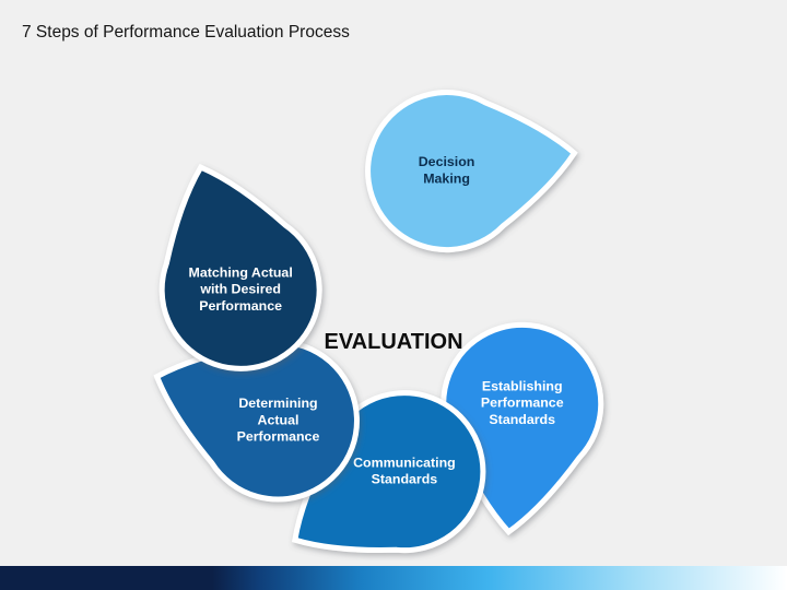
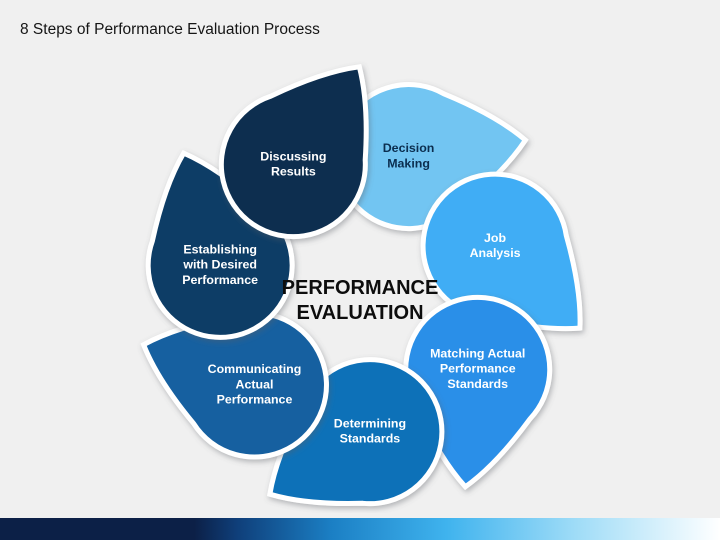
- 7 Steps of Performance Evaluation Process
+ 8 Steps of Performance Evaluation Process
  Decision
  Making
+ Job
+ Analysis
- Establishing
+ Matching Actual
  Performance
  Standards
- Communicating
+ Determining
  Standards
- Determining
+ Communicating
  Actual
  Performance
- Matching Actual
+ Establishing
  with Desired
  Performance
+ Discussing
+ Results
+ PERFORMANCE
  EVALUATION
